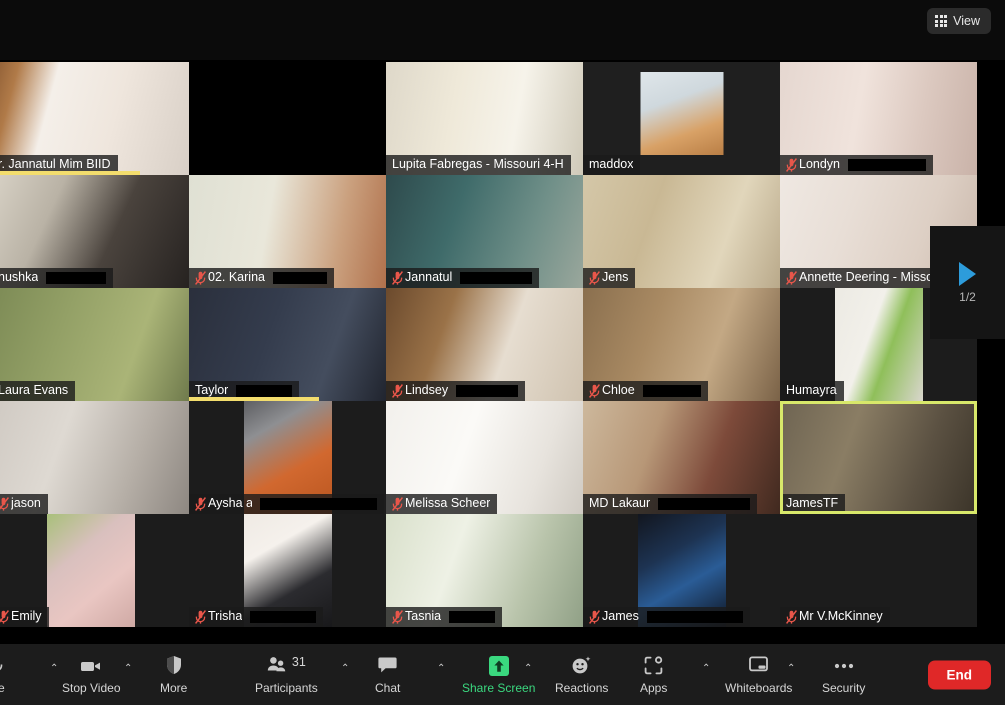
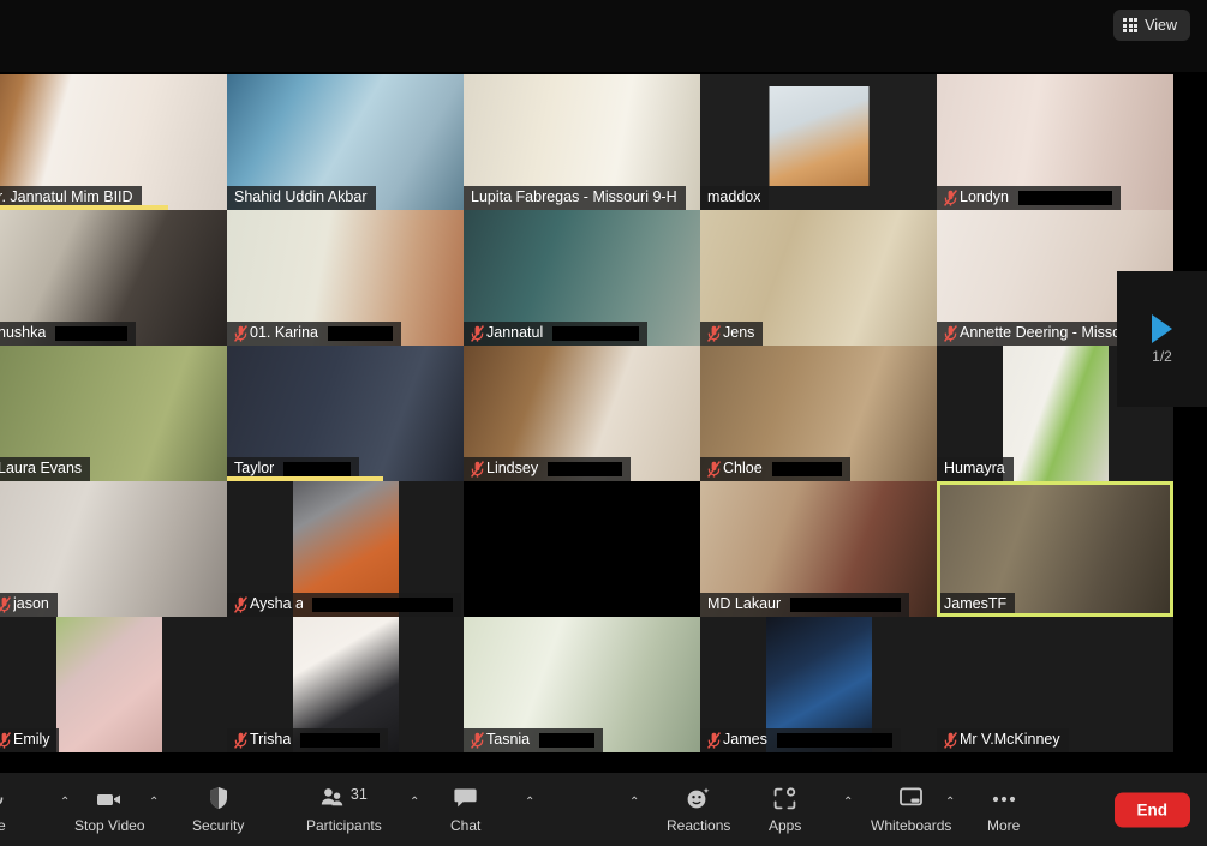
  View
  . Jannatul Mim BIID
+ Shahid Uddin Akbar
- Lupita Fabregas - Missouri 4-H
+ Lupita Fabregas - Missouri 9-H
  maddox
  Londyn
  nushka
- 02. Karina
+ 01. Karina
  Jannatul
  Jens
  Annette Deering - Miss
  Laura Evans
  Taylor
  Lindsey
  Chloe
  Humayra
  jason
  Aysha a
- Melissa Scheer
  MD Lakaur
  JamesTF
  Emily
  Trisha
  Tasnia
  James
  Mr V.McKinney
  1/2
  ⌃
  Stop Video
  ⌃
- More
+ Security
  31
  Participants
  ⌃
  Chat
  ⌃
- Share Screen
  ⌃
  Reactions
  Apps
  ⌃
  Whiteboards
  ⌃
- Security
+ More
  End
